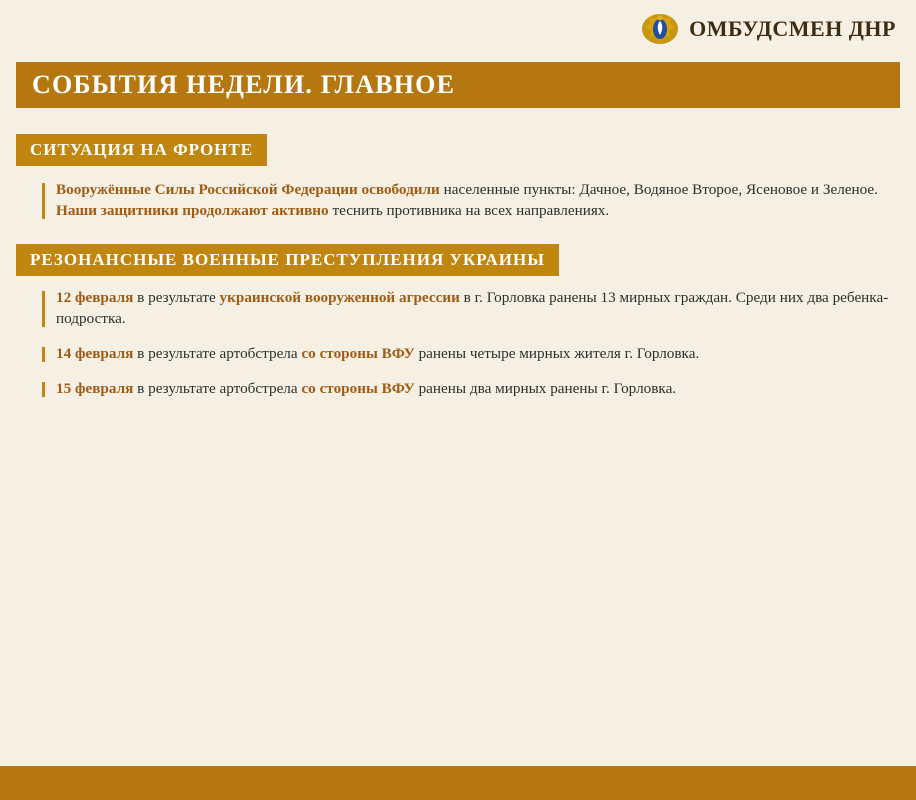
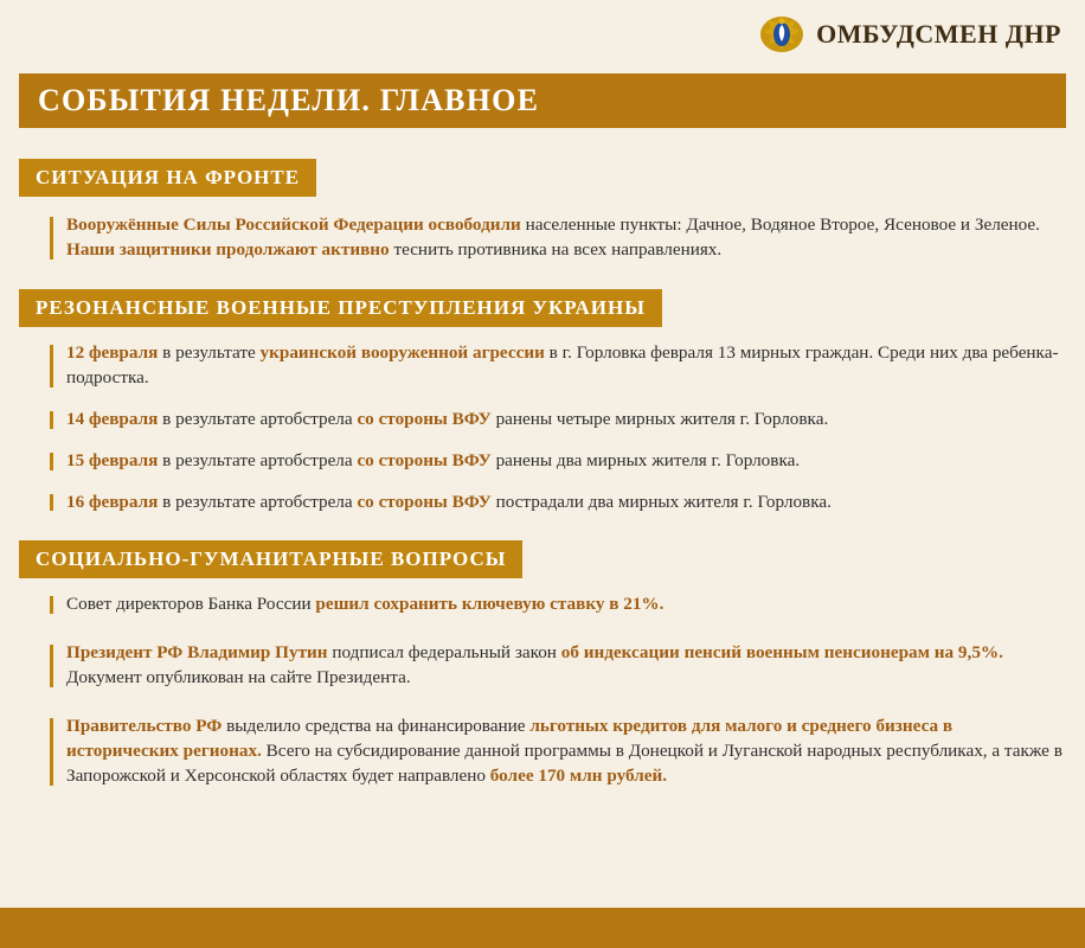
  ОМБУДСМЕН ДНР
  СОБЫТИЯ НЕДЕЛИ. ГЛАВНОЕ
  СИТУАЦИЯ НА ФРОНТЕ
  Вооружённые Силы Российской Федерации освободили населенные пункты: Дачное, Водяное Второе, Ясеновое и Зеленое. Наши защитники продолжают активно теснить противника на всех направлениях.
  РЕЗОНАНСНЫЕ ВОЕННЫЕ ПРЕСТУПЛЕНИЯ УКРАИНЫ
- 12 февраля в результате украинской вооруженной агрессии в г. Горловка ранены 13 мирных граждан. Среди них два ребенка-подростка.
+ 12 февраля в результате украинской вооруженной агрессии в г. Горловка февраля 13 мирных граждан. Среди них два ребенка-подростка.
  14 февраля в результате артобстрела со стороны ВФУ ранены четыре мирных жителя г. Горловка.
- 15 февраля в результате артобстрела со стороны ВФУ ранены два мирных ранены г. Горловка.
+ 15 февраля в результате артобстрела со стороны ВФУ ранены два мирных жителя г. Горловка.
+ 16 февраля в результате артобстрела со стороны ВФУ пострадали два мирных жителя г. Горловка.
+ СОЦИАЛЬНО-ГУМАНИТАРНЫЕ ВОПРОСЫ
+ Совет директоров Банка России решил сохранить ключевую ставку в 21%.
+ Президент РФ Владимир Путин подписал федеральный закон об индексации пенсий военным пенсионерам на 9,5%. Документ опубликован на сайте Президента.
+ Правительство РФ выделило средства на финансирование льготных кредитов для малого и среднего бизнеса в исторических регионах. Всего на субсидирование данной программы в Донецкой и Луганской народных республиках, а также в Запорожской и Херсонской областях будет направлено более 170 млн рублей.
